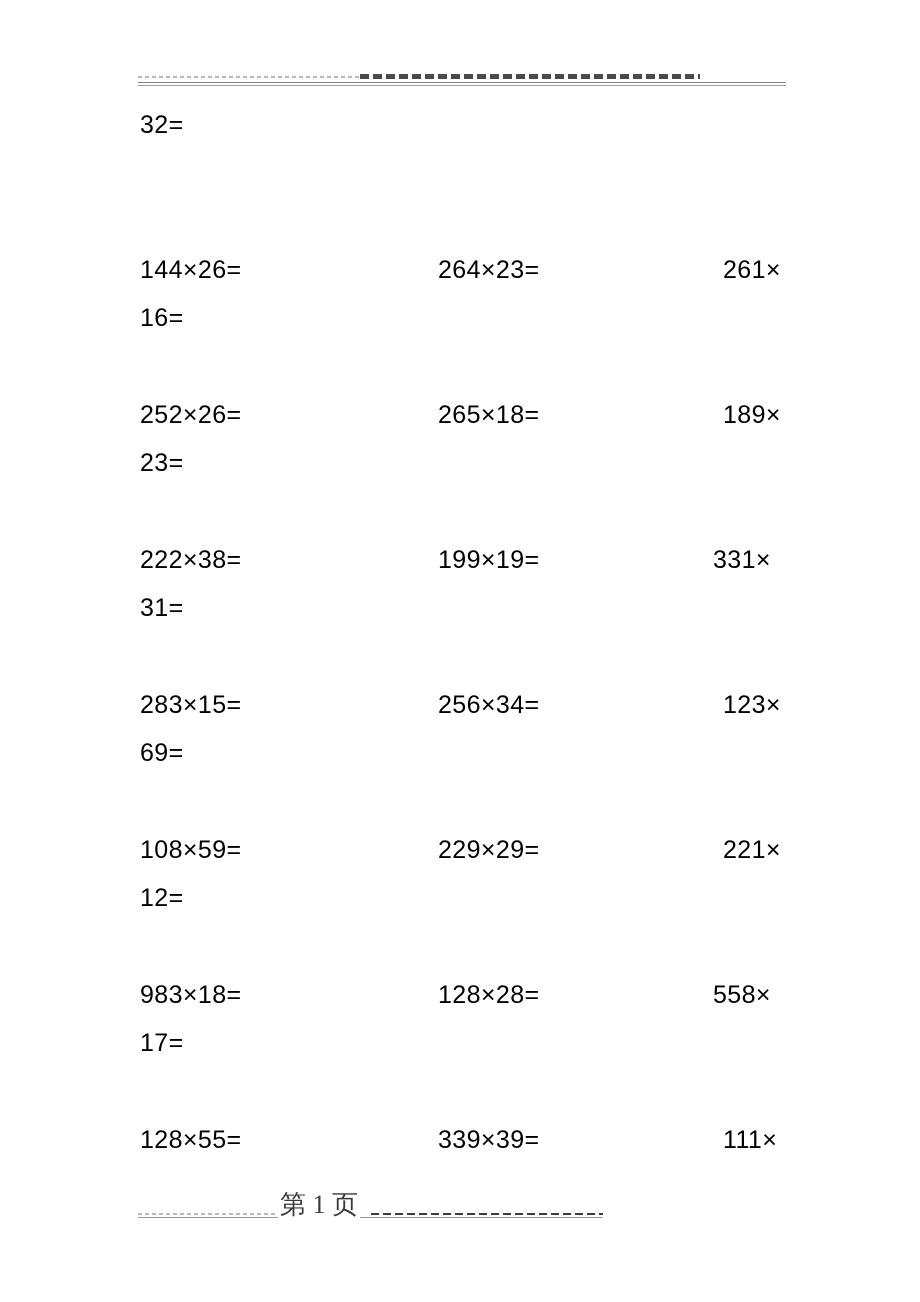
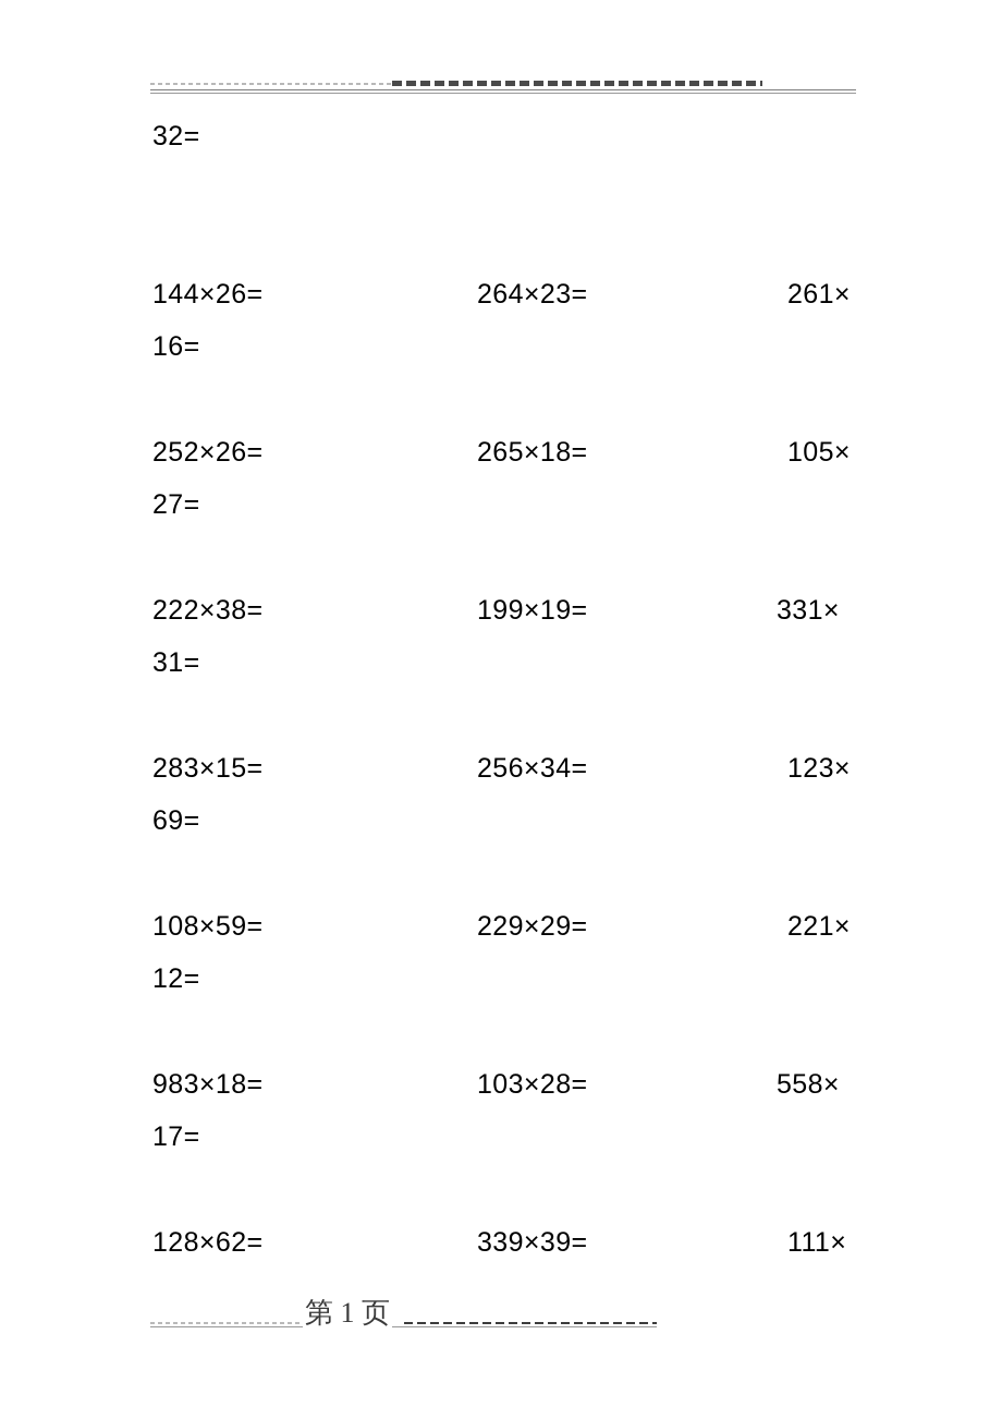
  32=
  144×26=
  264×23=
  261×
  16=
  252×26=
  265×18=
- 189×
+ 105×
- 23=
+ 27=
  222×38=
  199×19=
  331×
  31=
  283×15=
  256×34=
  123×
  69=
  108×59=
  229×29=
  221×
  12=
  983×18=
- 128×28=
+ 103×28=
  558×
  17=
- 128×55=
+ 128×62=
  339×39=
  111×
  第 1 页
